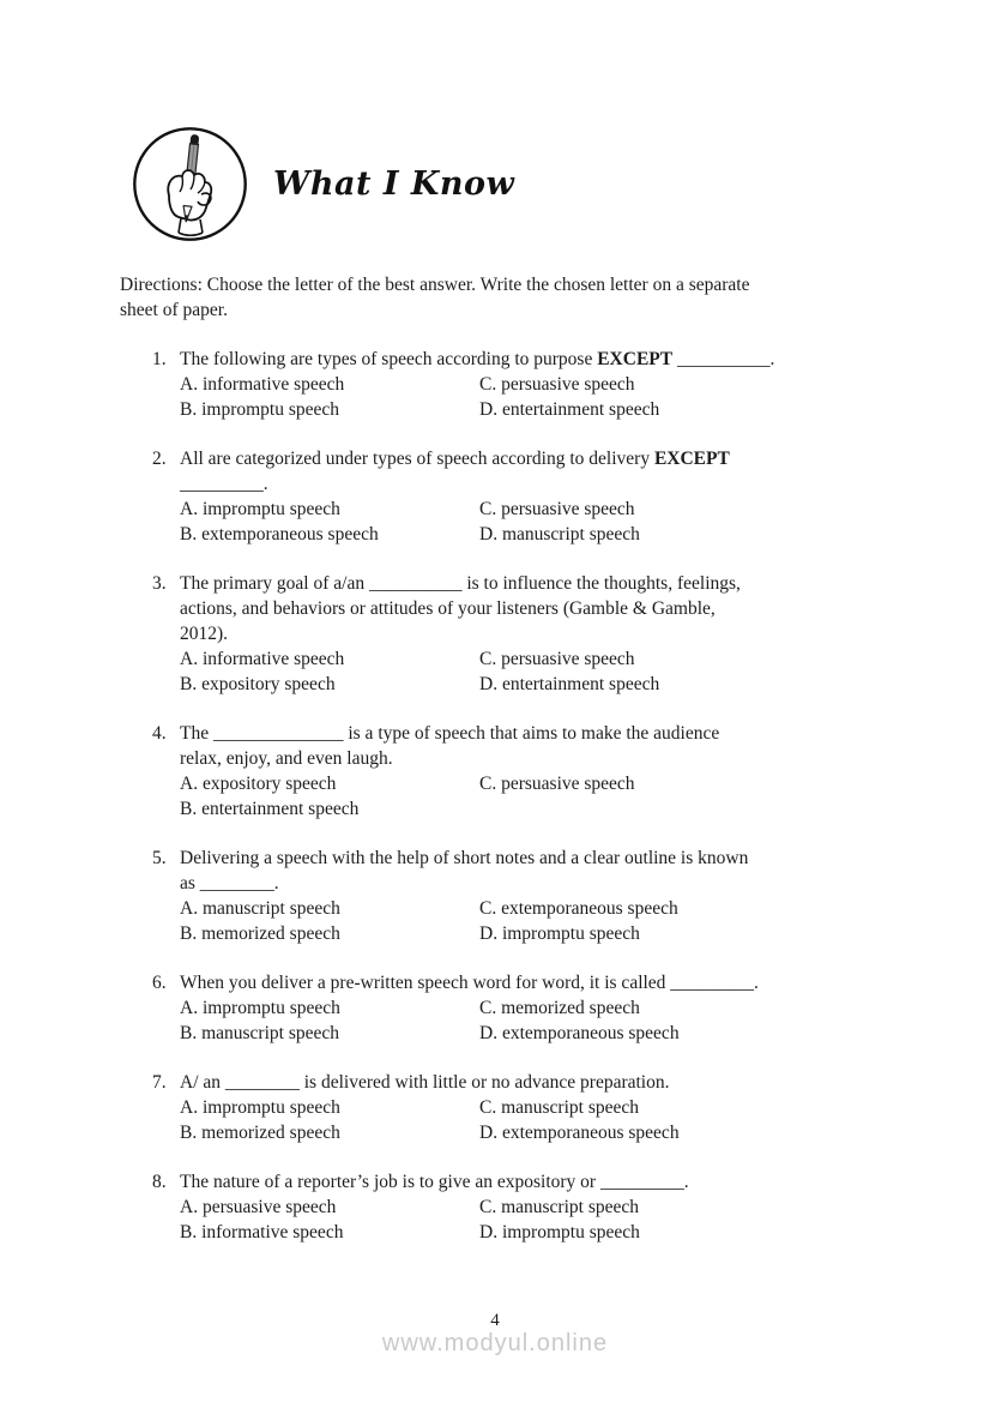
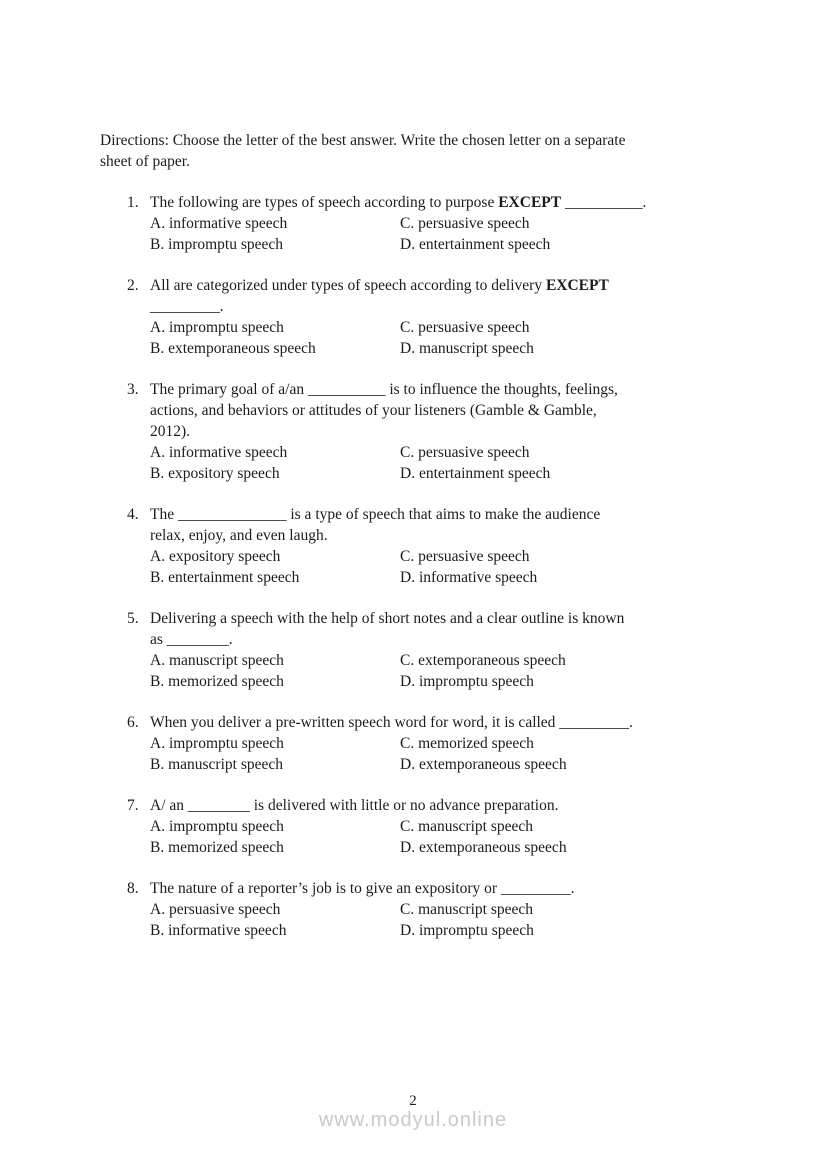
- What I Know
  Directions: Choose the letter of the best answer. Write the chosen letter on a separate
  sheet of paper.
  1.
  The following are types of speech according to purpose EXCEPT __________.
  A. informative speech
  C. persuasive speech
  B. impromptu speech
  D. entertainment speech
  2.
  All are categorized under types of speech according to delivery EXCEPT
  _________.
  A. impromptu speech
  C. persuasive speech
  B. extemporaneous speech
  D. manuscript speech
  3.
  The primary goal of a/an __________ is to influence the thoughts, feelings,
  actions, and behaviors or attitudes of your listeners (Gamble & Gamble,
  2012).
  A. informative speech
  C. persuasive speech
  B. expository speech
  D. entertainment speech
  4.
  The ______________ is a type of speech that aims to make the audience
  relax, enjoy, and even laugh.
  A. expository speech
  C. persuasive speech
  B. entertainment speech
+ D. informative speech
  5.
  Delivering a speech with the help of short notes and a clear outline is known
  as ________.
  A. manuscript speech
  C. extemporaneous speech
  B. memorized speech
  D. impromptu speech
  6.
  When you deliver a pre-written speech word for word, it is called _________.
  A. impromptu speech
  C. memorized speech
  B. manuscript speech
  D. extemporaneous speech
  7.
  A/ an ________ is delivered with little or no advance preparation.
  A. impromptu speech
  C. manuscript speech
  B. memorized speech
  D. extemporaneous speech
  8.
  The nature of a reporter’s job is to give an expository or _________.
  A. persuasive speech
  C. manuscript speech
  B. informative speech
  D. impromptu speech
- 4
+ 2
  www.modyul.online
